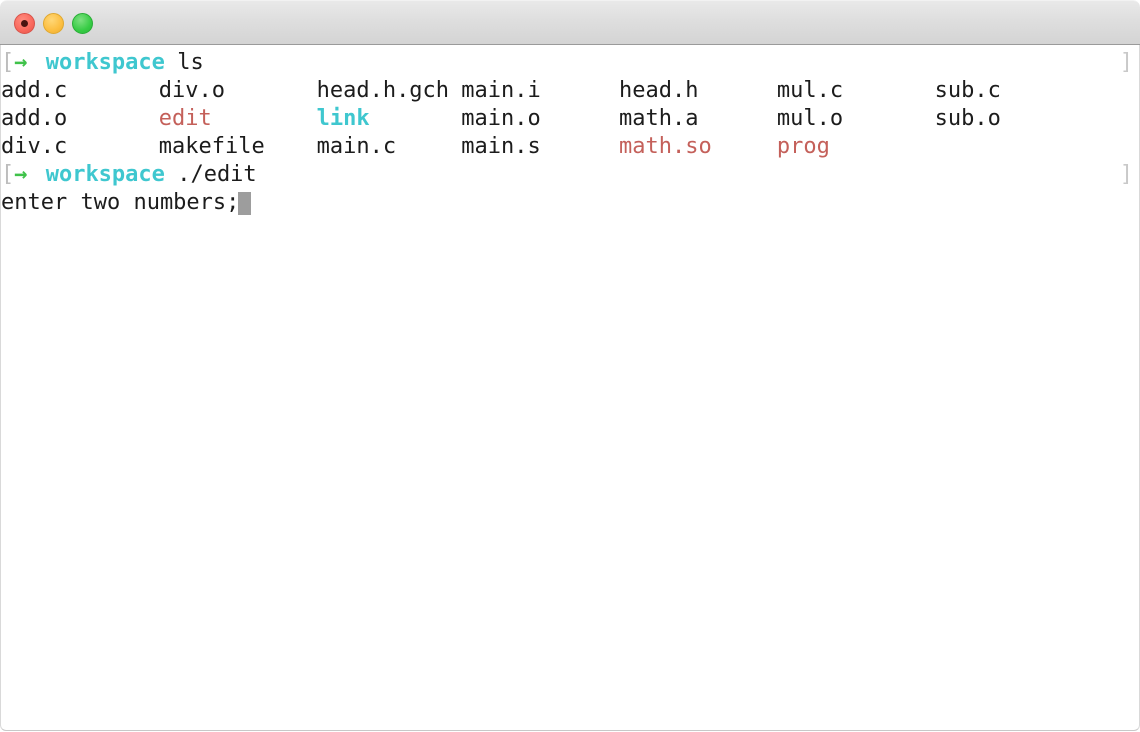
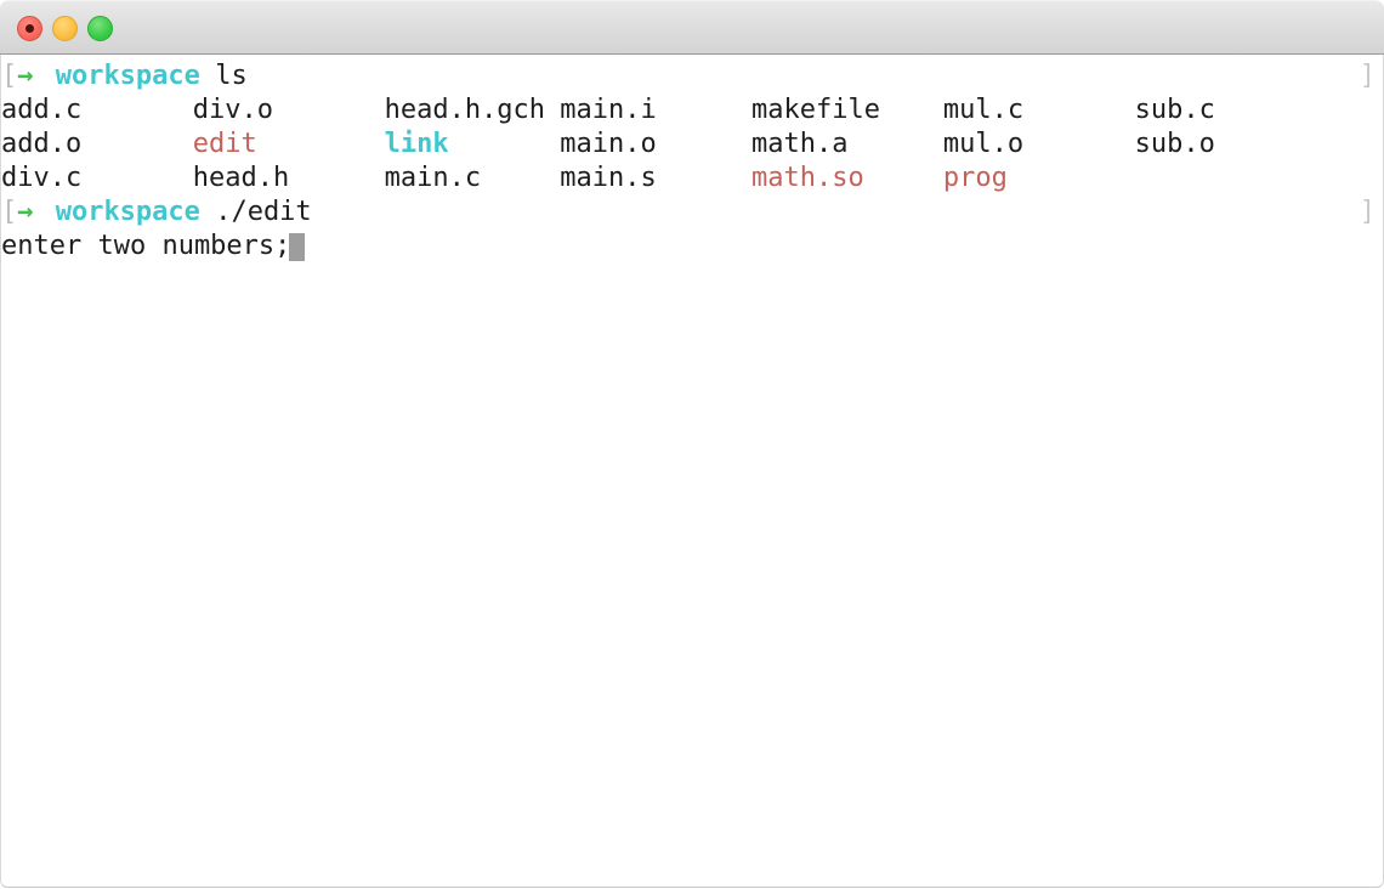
  [
  →
  workspace
  ls
  ]
  add.c
  div.o
  head.h.gch
  main.i
- head.h
+ makefile
  mul.c
  sub.c
  add.o
  edit
  link
  main.o
  math.a
  mul.o
  sub.o
  div.c
- makefile
+ head.h
  main.c
  main.s
  math.so
  prog
  [
  →
  workspace
  ./edit
  ]
  enter two numbers;
